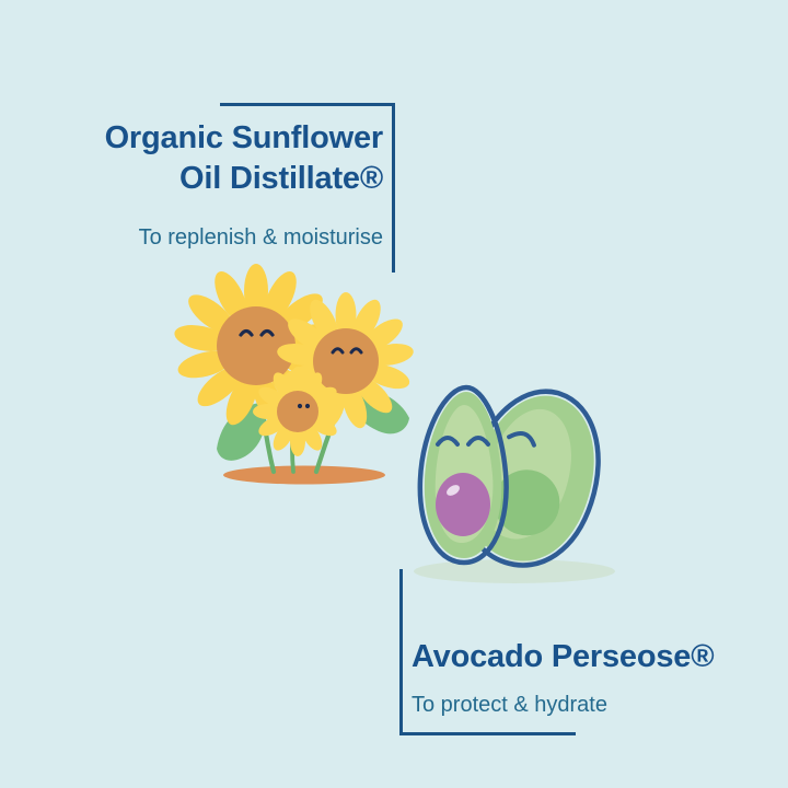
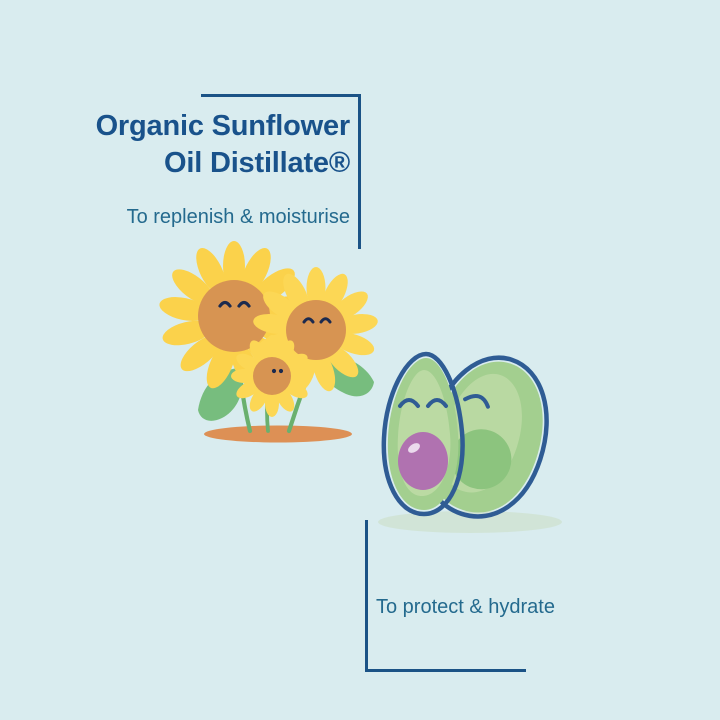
  Organic Sunflower
  Oil Distillate®
  To replenish & moisturise
- Avocado Perseose®
  To protect & hydrate
